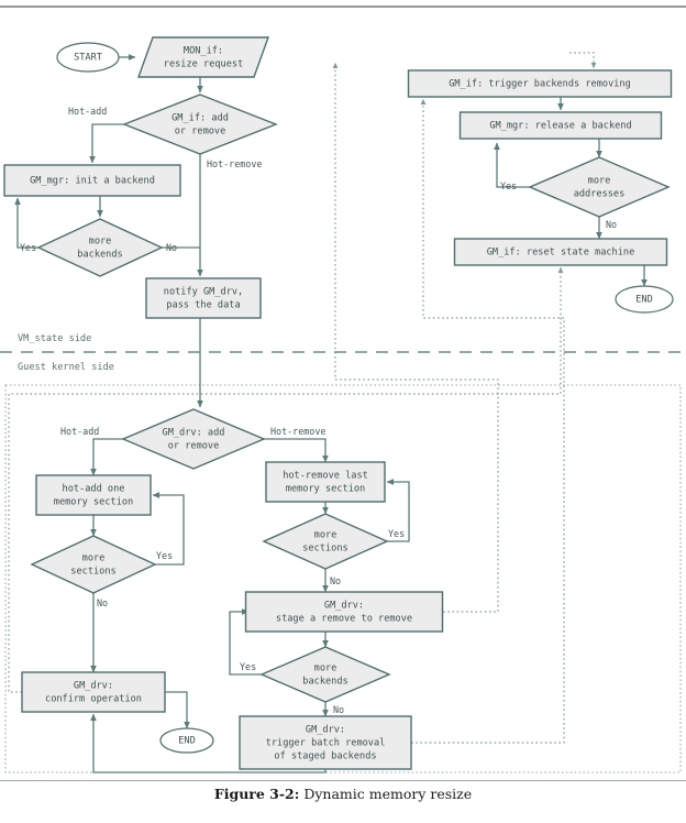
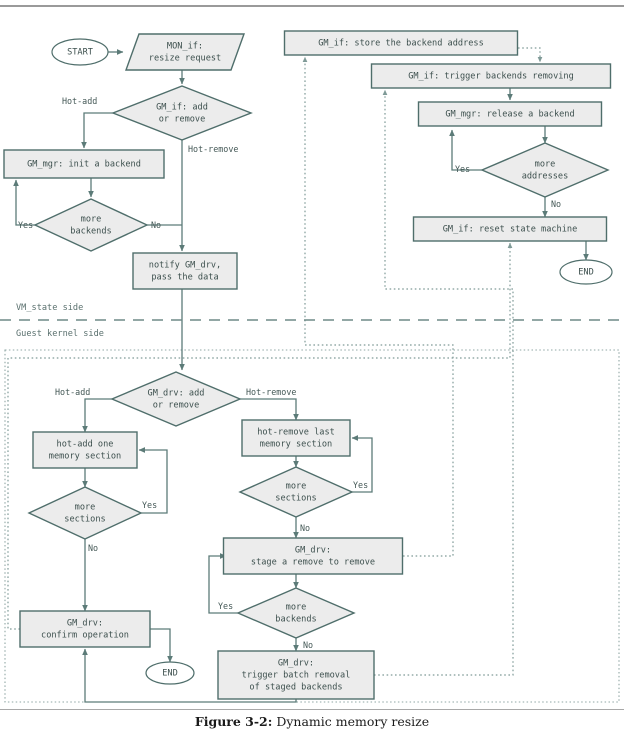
  START
  MON_if:
  resize request
  GM_if: add
  or remove
  GM_mgr: init a backend
  more
  backends
  notify GM_drv,
  pass the data
+ GM_if: store the backend address
  GM_if: trigger backends removing
  GM_mgr: release a backend
  more
  addresses
  GM_if: reset state machine
  END
  GM_drv: add
  or remove
  hot-add one
  memory section
  more
  sections
  hot-remove last
  memory section
  more
  sections
  GM_drv:
  stage a remove to remove
  more
  backends
  GM_drv:
  trigger batch removal
  of staged backends
  GM_drv:
  confirm operation
  END
  Hot-add
  Hot-remove
  Yes
  No
  Yes
  No
  Hot-add
  Hot-remove
  Yes
  No
  Yes
  No
  Yes
  No
  VM_state side
  Guest kernel side
  Figure 3-2: Dynamic memory resize
